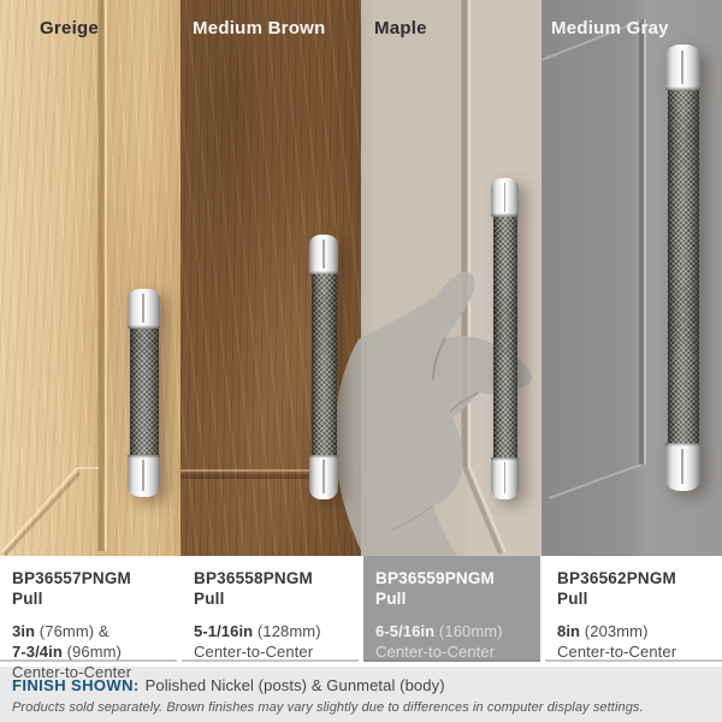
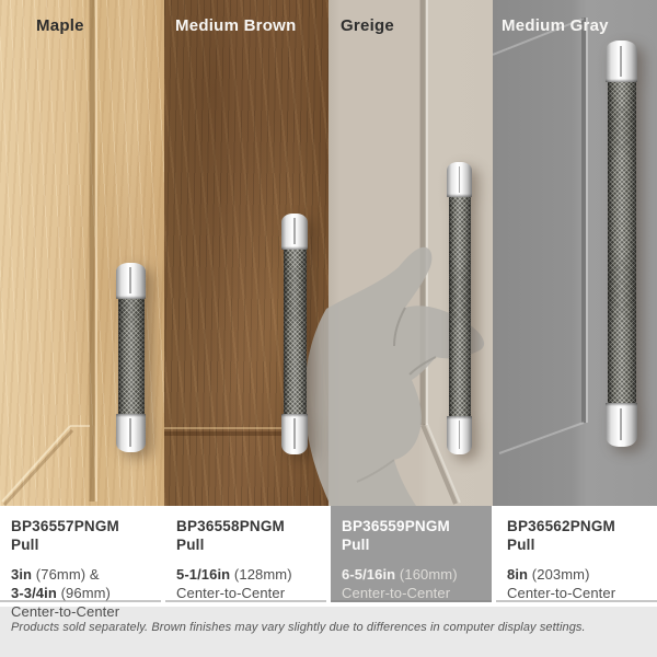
- Greige
+ Maple
  Medium Brown
- Maple
+ Greige
  Medium Gray
  BP36557PNGM
  Pull
  3in (76mm) &
- 7-3/4in (96mm)
+ 3-3/4in (96mm)
  Center-to-Center
  BP36558PNGM
  Pull
  5-1/16in (128mm)
  Center-to-Center
  BP36559PNGM
  Pull
  6-5/16in (160mm)
  Center-to-Center
  BP36562PNGM
  Pull
  8in (203mm)
  Center-to-Center
- FINISH SHOWN: Polished Nickel (posts) & Gunmetal (body)
  Products sold separately. Brown finishes may vary slightly due to differences in computer display settings.
